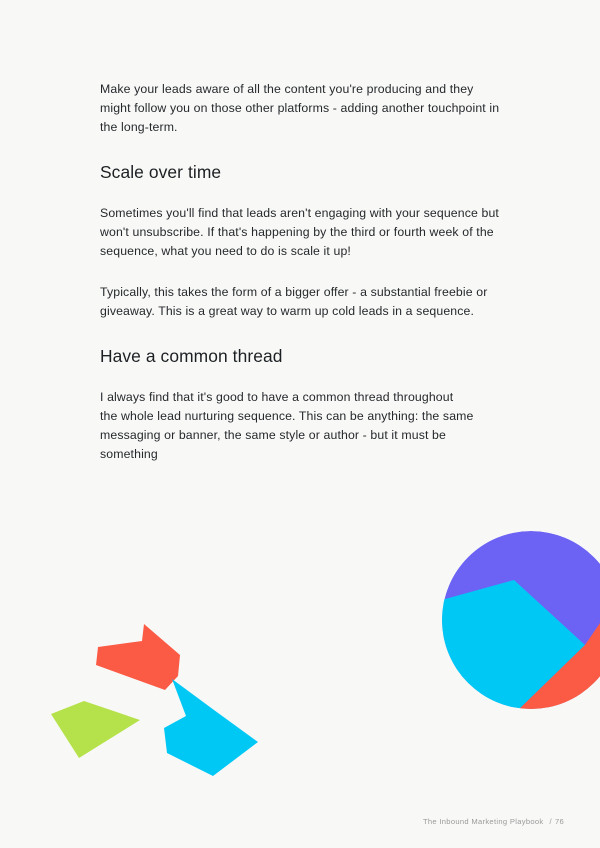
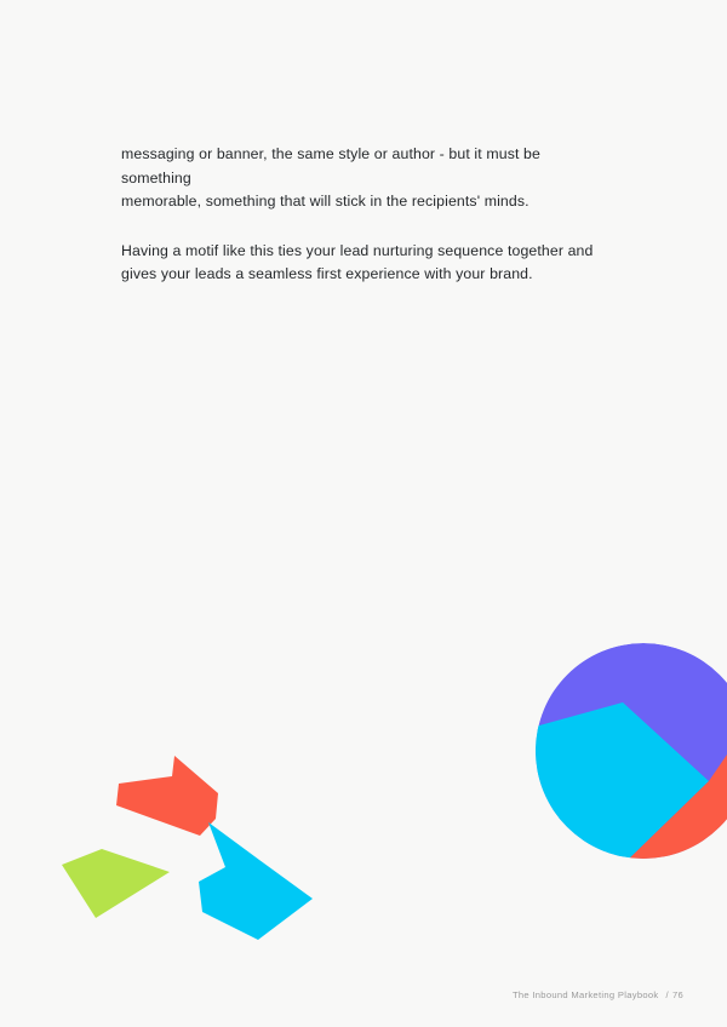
- Make your leads aware of all the content you're producing and they might follow you on those other platforms - adding another touchpoint in the long-term.
- Scale over time
- Sometimes you'll find that leads aren't engaging with your sequence but won't unsubscribe. If that's happening by the third or fourth week of the sequence, what you need to do is scale it up!
- Typically, this takes the form of a bigger offer - a substantial freebie or giveaway. This is a great way to warm up cold leads in a sequence.
- Have a common thread
- I always find that it's good to have a common thread throughout
- the whole lead nurturing sequence. This can be anything: the same
  messaging or banner, the same style or author - but it must be something
+ memorable, something that will stick in the recipients' minds.
+ Having a motif like this ties your lead nurturing sequence together and gives your leads a seamless first experience with your brand.
  The Inbound Marketing Playbook / 76
